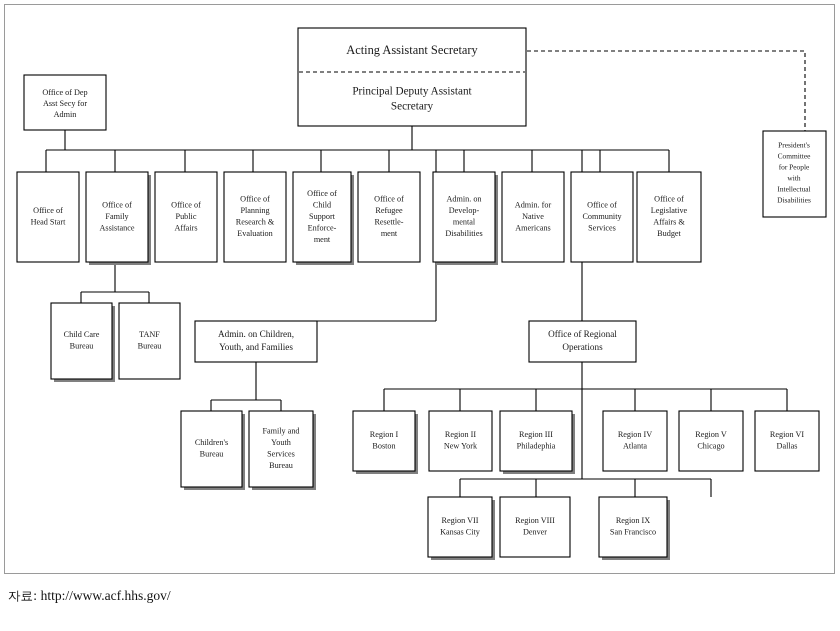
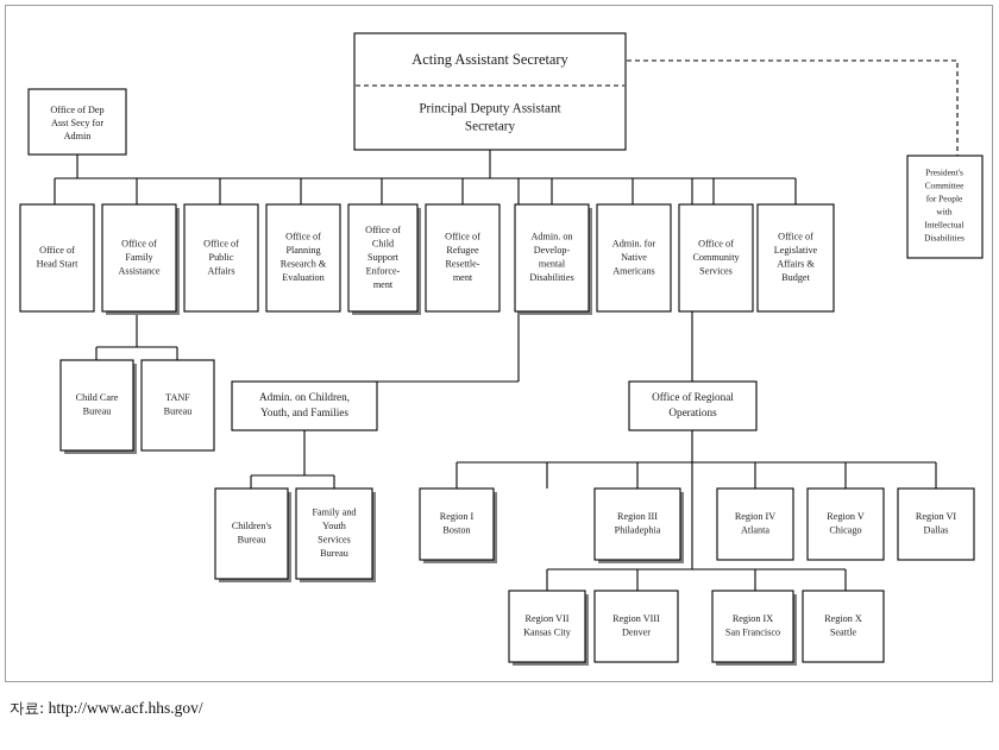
  Acting Assistant Secretary
  Principal Deputy Assistant
  Secretary
  Office of Dep
  Asst Secy for
  Admin
  President's
  Committee
  for People
  with
  Intellectual
  Disabilities
  Office of
  Head Start
  Office of
  Family
  Assistance
  Office of
  Public
  Affairs
  Office of
  Planning
  Research &
  Evaluation
  Office of
  Child
  Support
  Enforce-
  ment
  Office of
  Refugee
  Resettle-
  ment
  Admin. on
  Develop-
  mental
  Disabilities
  Admin. for
  Native
  Americans
  Office of
  Community
  Services
  Office of
  Legislative
  Affairs &
  Budget
  Child Care
  Bureau
  TANF
  Bureau
  Admin. on Children,
  Youth, and Families
  Children's
  Bureau
  Family and
  Youth
  Services
  Bureau
  Office of Regional
  Operations
  Region I
  Boston
- Region II
- New York
  Region III
  Philadephia
  Region IV
  Atlanta
  Region V
  Chicago
  Region VI
  Dallas
  Region VII
  Kansas City
  Region VIII
  Denver
  Region IX
  San Francisco
+ Region X
+ Seattle
  자료: http://www.acf.hhs.gov/
